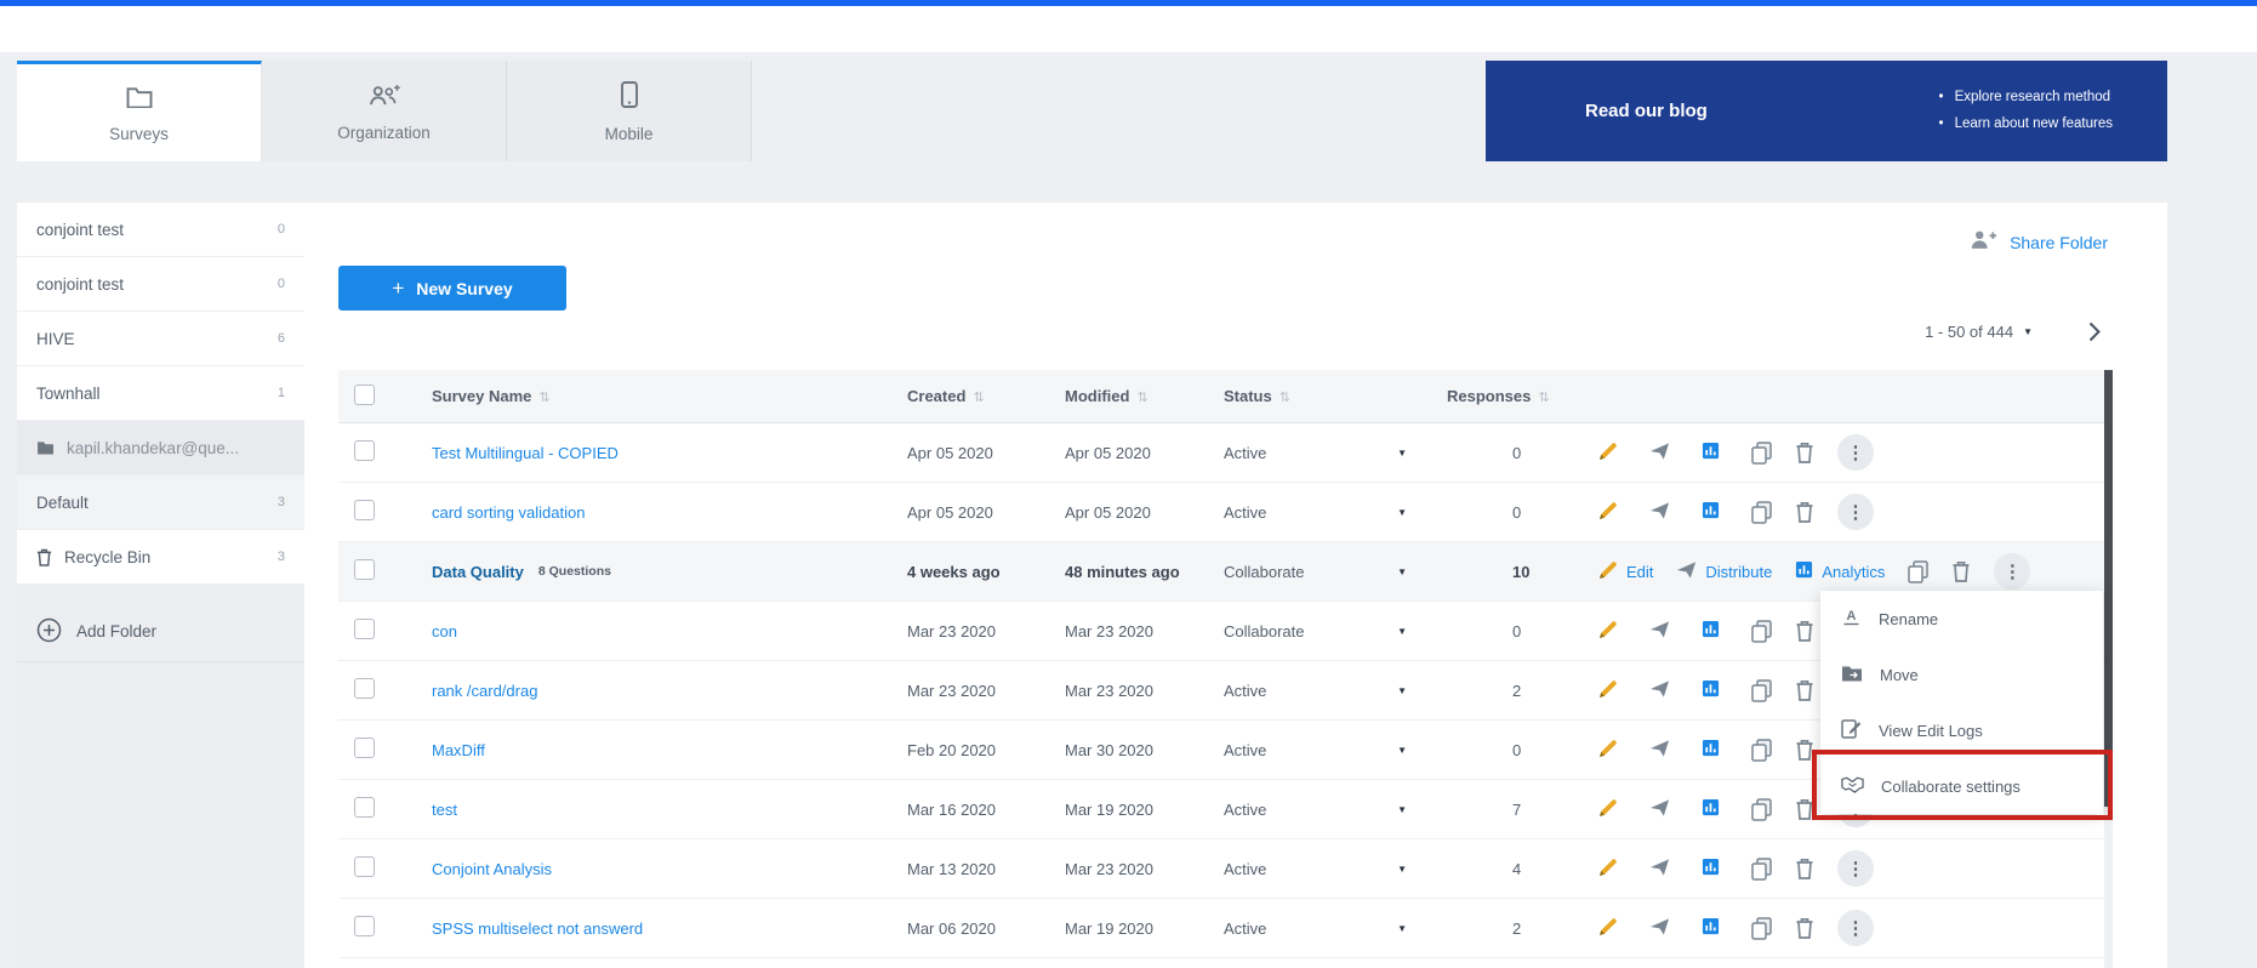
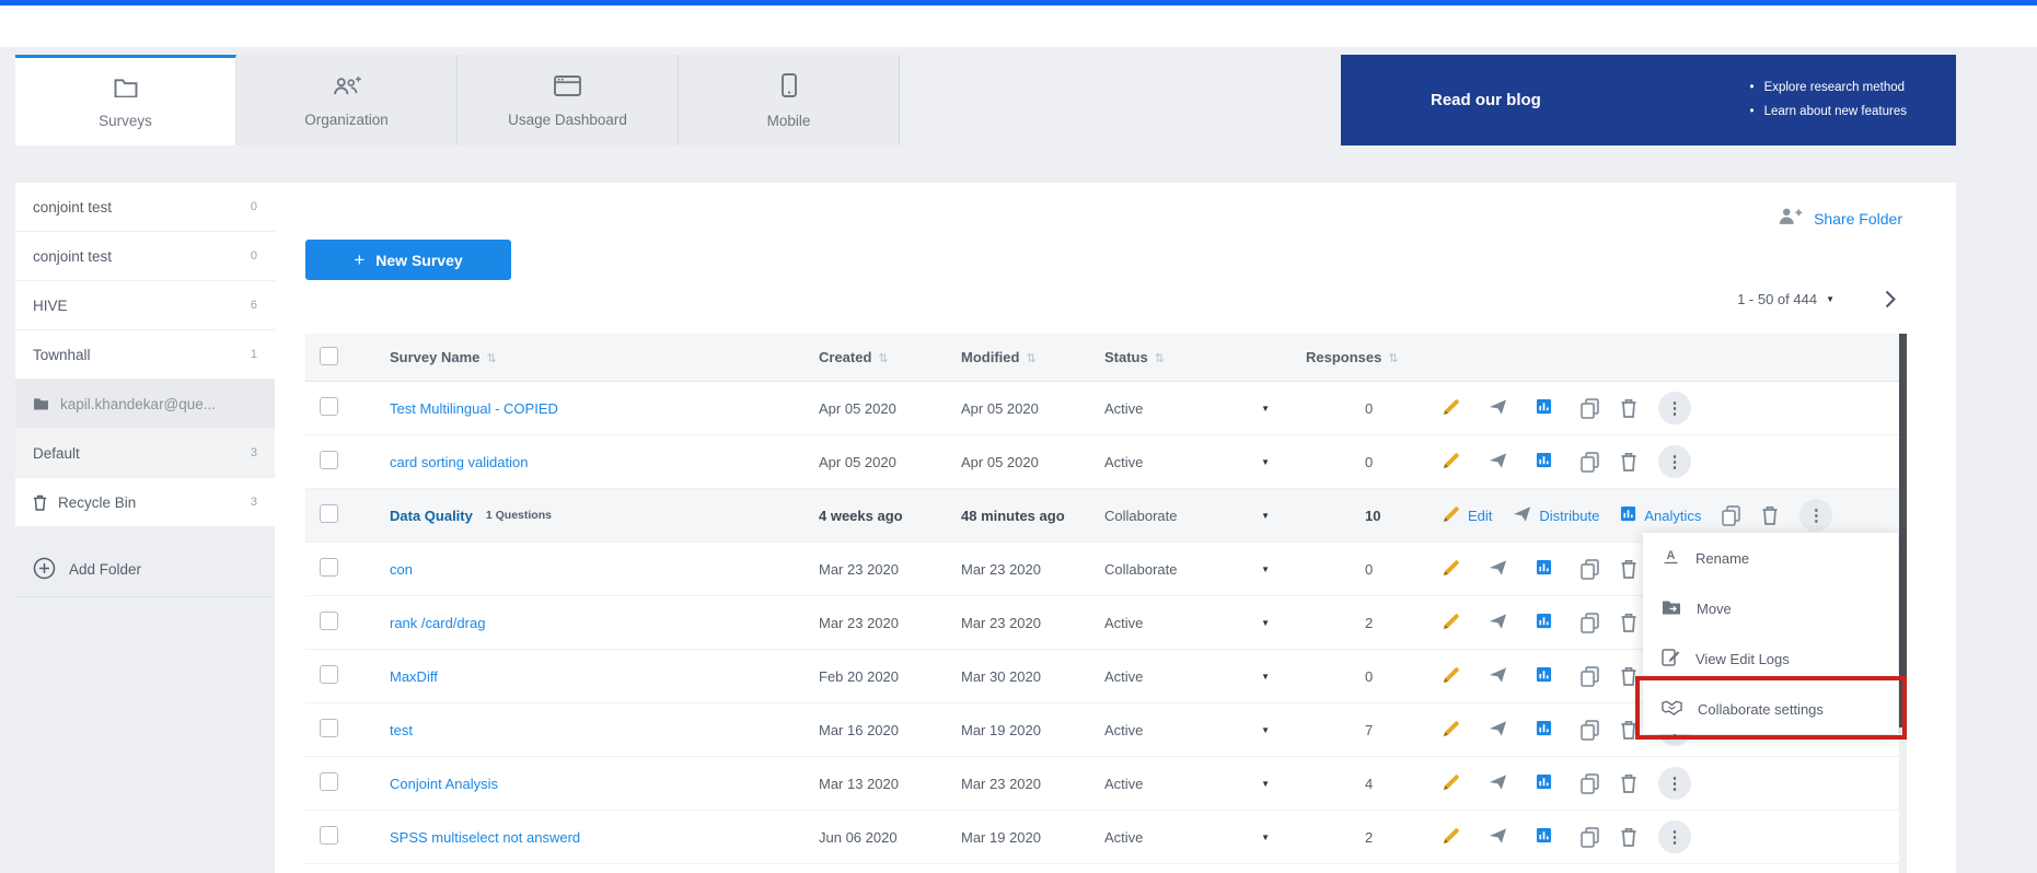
  Surveys
  Organization
+ Usage Dashboard
  Mobile
  Read our blog
  Explore research method
  Learn about new features
  conjoint test
  0
  conjoint test
  0
  HIVE
  6
  Townhall
  1
  kapil.khandekar@que...
  Default
  3
  Recycle Bin
  3
  Add Folder
  Share Folder
  +
  New Survey
  1 - 50 of 444
  ▼
  Survey Name ⇅
  Created ⇅
  Modified ⇅
  Status ⇅
  Responses ⇅
  Test Multilingual - COPIED
  Apr 05 2020
  Apr 05 2020
  Active
  ▼
  0
  ⋮
  card sorting validation
  Apr 05 2020
  Apr 05 2020
  Active
  ▼
  0
  ⋮
  Data Quality
- 8 Questions
+ 1 Questions
  4 weeks ago
  48 minutes ago
  Collaborate
  ▼
  10
  Edit
  Distribute
  Analytics
  ⋮
  con
  Mar 23 2020
  Mar 23 2020
  Collaborate
  ▼
  0
  rank /card/drag
  Mar 23 2020
  Mar 23 2020
  Active
  ▼
  2
  MaxDiff
  Feb 20 2020
  Mar 30 2020
  Active
  ▼
  0
  test
  Mar 16 2020
  Mar 19 2020
  Active
  ▼
  7
  Conjoint Analysis
  Mar 13 2020
  Mar 23 2020
  Active
  ▼
  4
  ⋮
  SPSS multiselect not answerd
- Mar 06 2020
+ Jun 06 2020
  Mar 19 2020
  Active
  ▼
  2
  ⋮
  A
  Rename
  Move
  View Edit Logs
  Collaborate settings
